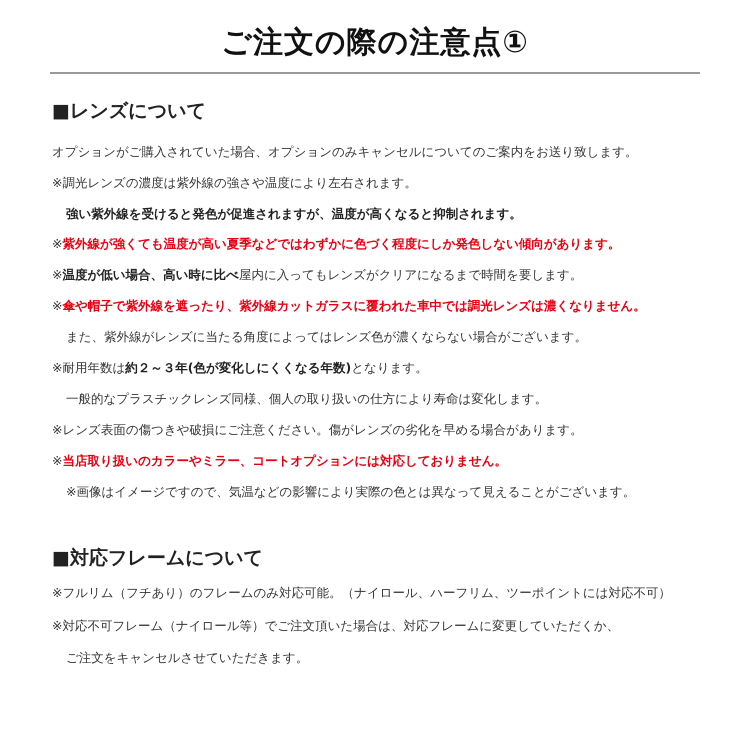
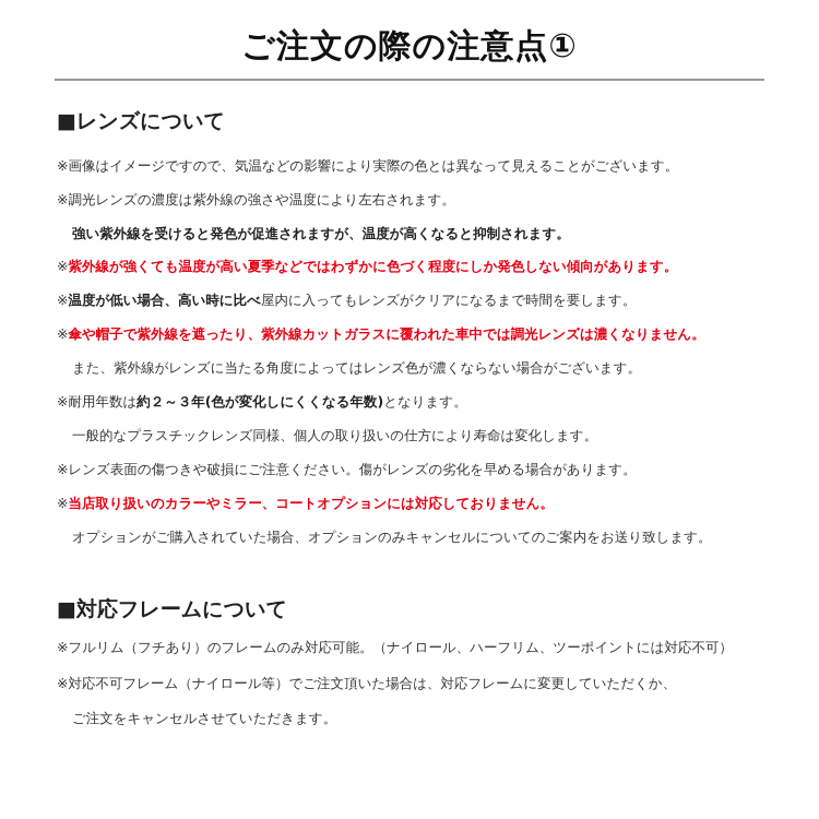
  ご注文の際の注意点①
  ■レンズについて
- オプションがご購入されていた場合、オプションのみキャンセルについてのご案内をお送り致します。
+ ※画像はイメージですので、気温などの影響により実際の色とは異なって見えることがございます。
  ※調光レンズの濃度は紫外線の強さや温度により左右されます。
  強い紫外線を受けると発色が促進されますが、温度が高くなると抑制されます。
  ※紫外線が強くても温度が高い夏季などではわずかに色づく程度にしか発色しない傾向があります。
  ※温度が低い場合、高い時に比べ屋内に入ってもレンズがクリアになるまで時間を要します。
  ※傘や帽子で紫外線を遮ったり、紫外線カットガラスに覆われた車中では調光レンズは濃くなりません。
  また、紫外線がレンズに当たる角度によってはレンズ色が濃くならない場合がございます。
  ※耐用年数は約２～３年(色が変化しにくくなる年数)となります。
  一般的なプラスチックレンズ同様、個人の取り扱いの仕方により寿命は変化します。
  ※レンズ表面の傷つきや破損にご注意ください。傷がレンズの劣化を早める場合があります。
  ※当店取り扱いのカラーやミラー、コートオプションには対応しておりません。
- ※画像はイメージですので、気温などの影響により実際の色とは異なって見えることがございます。
+ オプションがご購入されていた場合、オプションのみキャンセルについてのご案内をお送り致します。
  ■対応フレームについて
  ※フルリム（フチあり）のフレームのみ対応可能。（ナイロール、ハーフリム、ツーポイントには対応不可）
  ※対応不可フレーム（ナイロール等）でご注文頂いた場合は、対応フレームに変更していただくか、
  ご注文をキャンセルさせていただきます。
